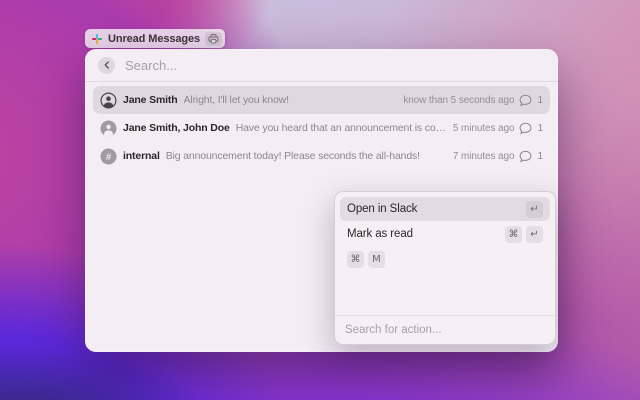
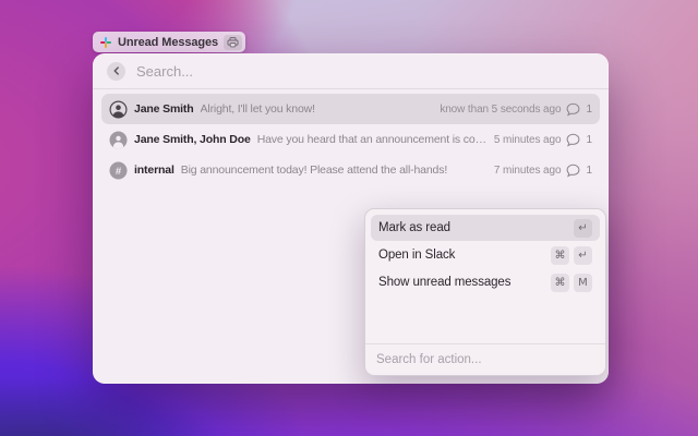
  Unread Messages
  Search...
  Jane Smith
  Alright, I'll let you know!
  know than 5 seconds ago
  1
  Jane Smith, John Doe
  Have you heard that an announcement is comi
  5 minutes ago
  1
  #
  internal
- Big announcement today! Please seconds the all-hands!
+ Big announcement today! Please attend the all-hands!
  7 minutes ago
  1
- Open in Slack
+ Mark as read
  ↵
- Mark as read
+ Open in Slack
  ⌘
  ↵
+ Show unread messages
  ⌘
  M
  Search for action...
